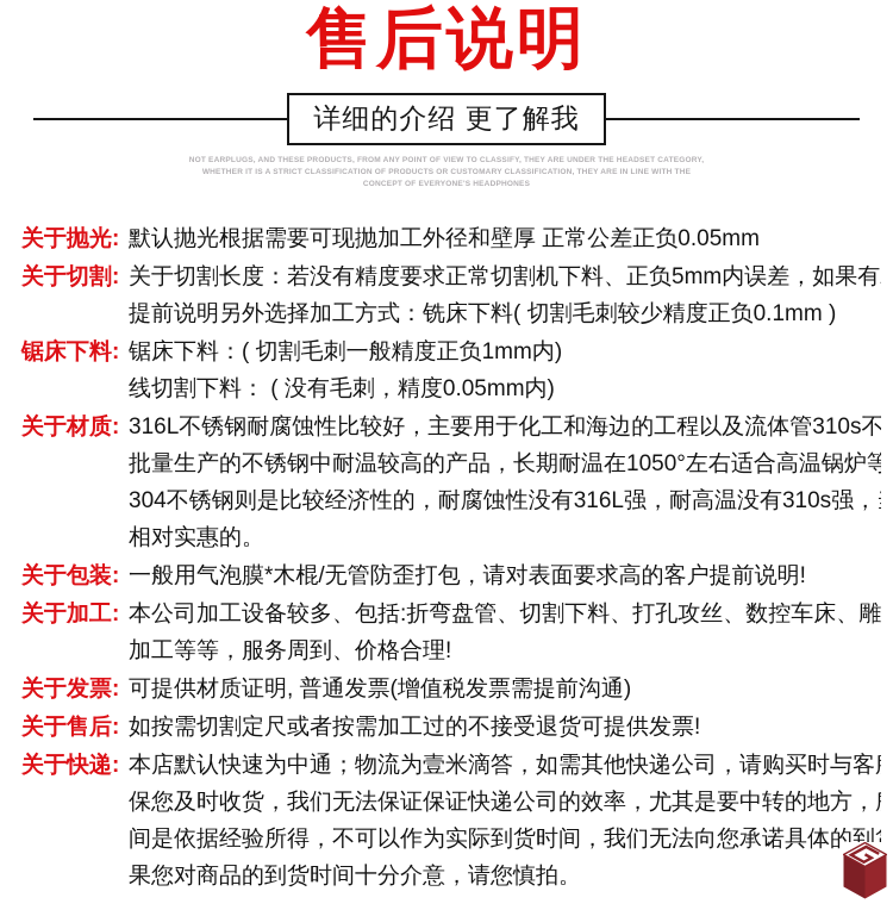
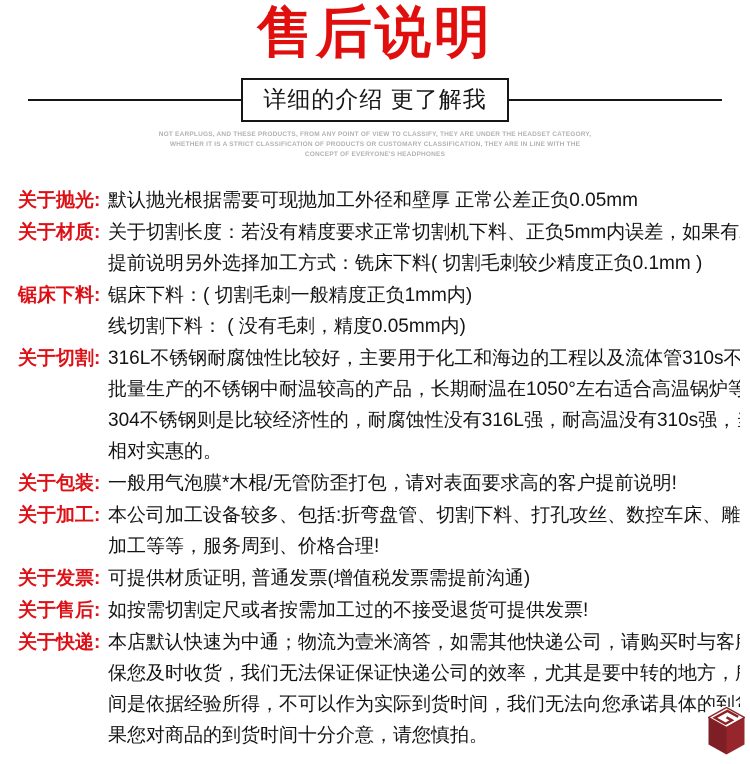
  售后说明
  详细的介绍 更了解我
  关于抛光:
  默认抛光根据需要可现抛加工外径和壁厚 正常公差正负0.05mm
- 关于切割:
+ 关于材质:
  关于切割长度：若没有精度要求正常切割机下料、正负5mm内误差，如果有
  提前说明另外选择加工方式：铣床下料( 切割毛刺较少精度正负0.1mm )
  锯床下料:
  锯床下料：( 切割毛刺一般精度正负1mm内)
  线切割下料： ( 没有毛刺，精度0.05mm内)
- 关于材质:
+ 关于切割:
  316L不锈钢耐腐蚀性比较好，主要用于化工和海边的工程以及流体管310s不
  批量生产的不锈钢中耐温较高的产品，长期耐温在1050°左右适合高温锅炉等
  304不锈钢则是比较经济性的，耐腐蚀性没有316L强，耐高温没有310s强，
  相对实惠的。
  关于包装:
  一般用气泡膜*木棍/无管防歪打包，请对表面要求高的客户提前说明!
  关于加工:
  本公司加工设备较多、包括:折弯盘管、切割下料、打孔攻丝、数控车床、雕
  加工等等，服务周到、价格合理!
  关于发票:
  可提供材质证明, 普通发票(增值税发票需提前沟通)
  关于售后:
  如按需切割定尺或者按需加工过的不接受退货可提供发票!
  关于快递:
  本店默认快速为中通；物流为壹米滴答，如需其他快递公司，请购买时与客
  保您及时收货，我们无法保证保证快递公司的效率，尤其是要中转的地方，
  间是依据经验所得，不可以作为实际到货时间，我们无法向您承诺具体的到
  果您对商品的到货时间十分介意，请您慎拍。
